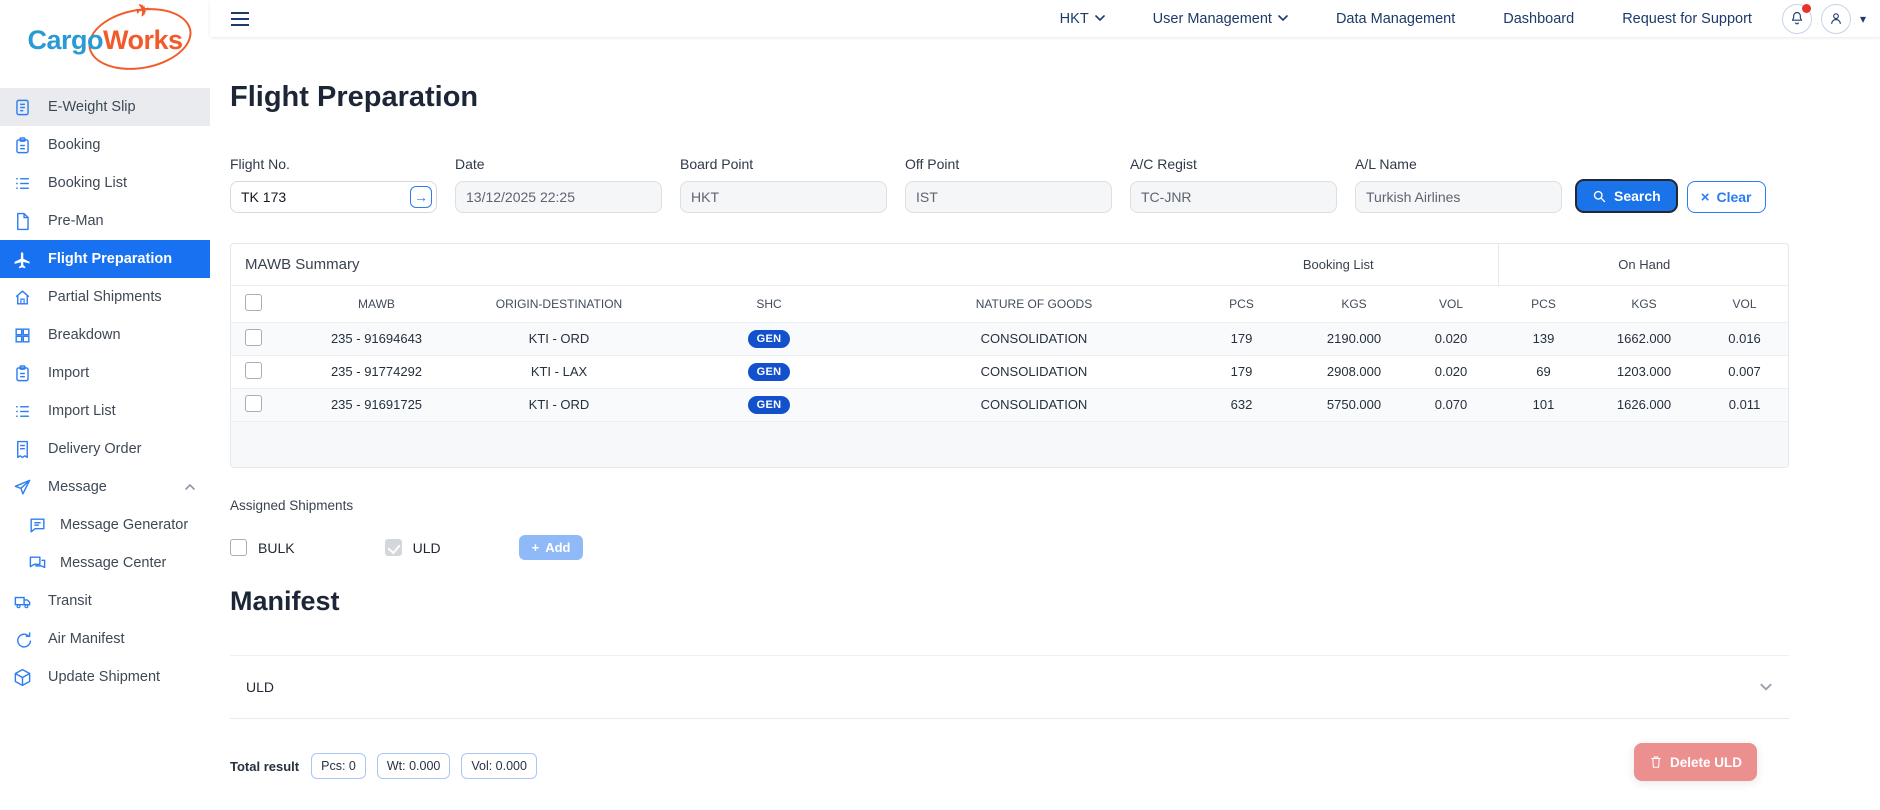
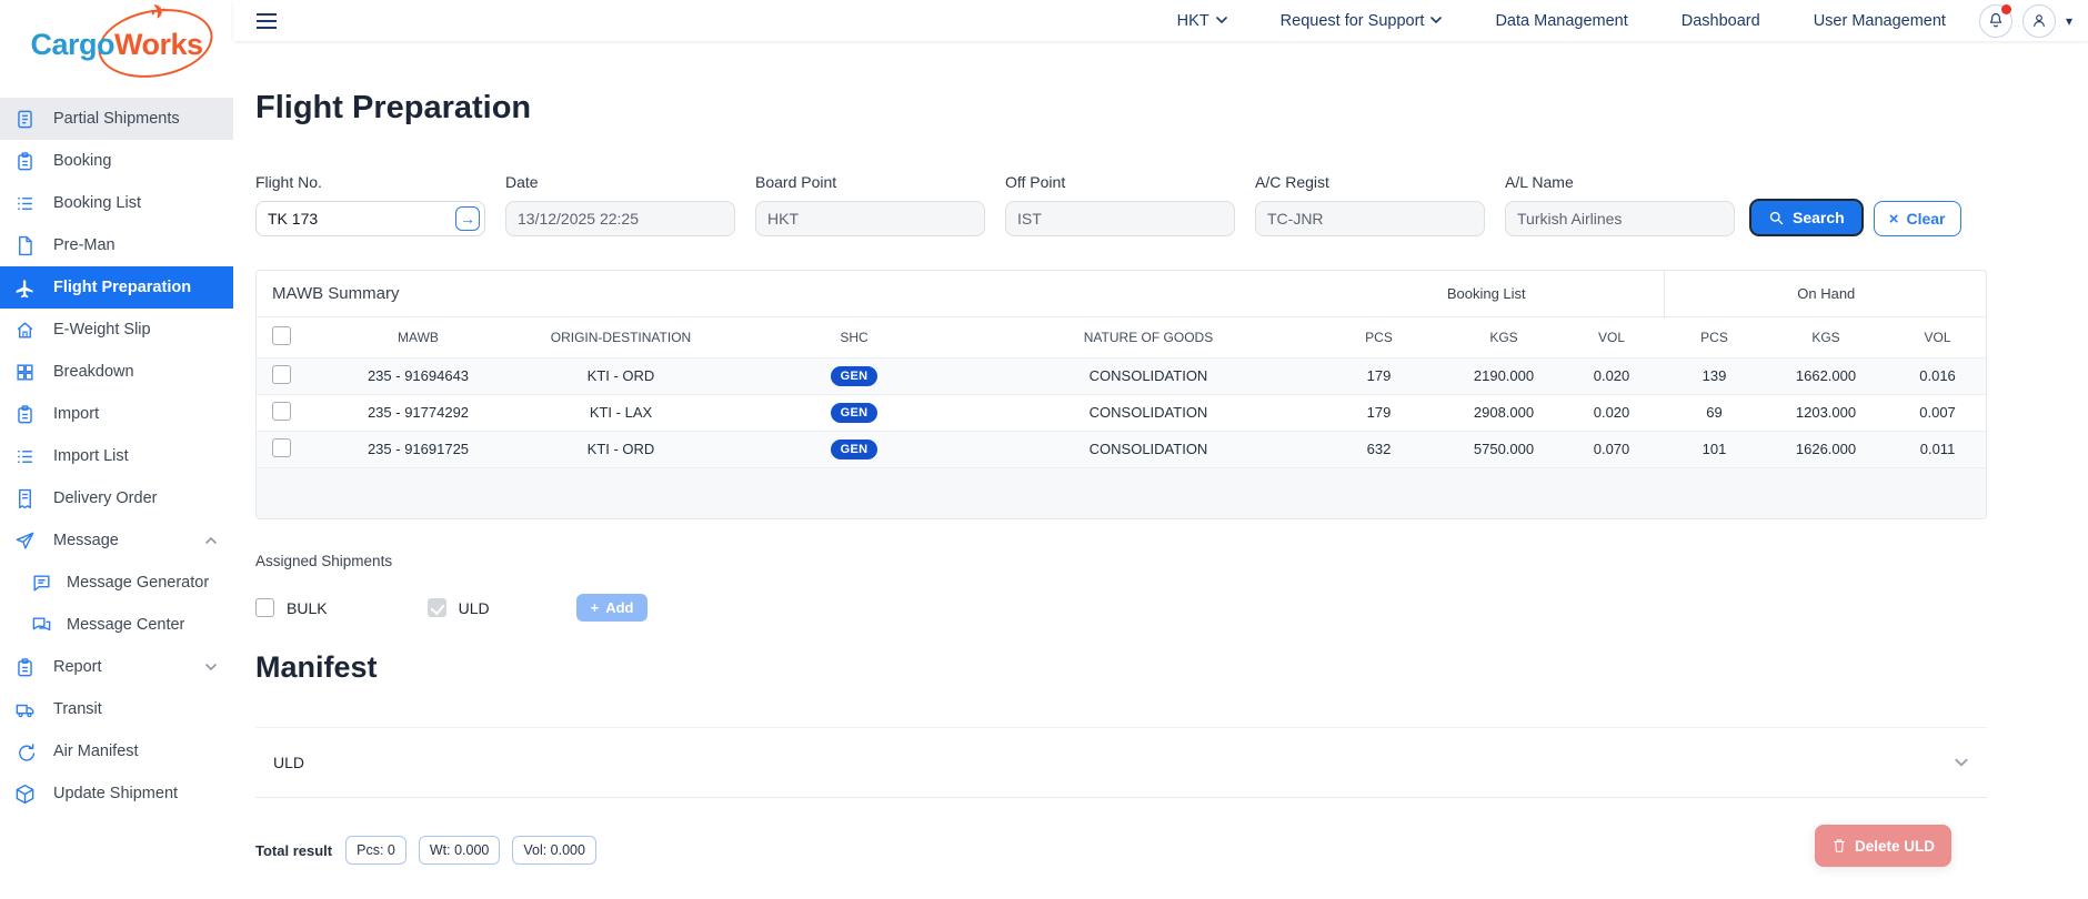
  Cargo
  Works
- E-Weight Slip
+ Partial Shipments
  Booking
  Booking List
  Pre-Man
  Flight Preparation
- Partial Shipments
+ E-Weight Slip
  Breakdown
  Import
  Import List
  Delivery Order
  Message
  Message Generator
  Message Center
+ Report
  Transit
  Air Manifest
  Update Shipment
  HKT
- User Management
+ Request for Support
  Data Management
  Dashboard
- Request for Support
+ User Management
  ▾
  Flight Preparation
  Flight No.
  TK 173
  →
  Date
  13/12/2025 22:25
  Board Point
  HKT
  Off Point
  IST
  A/C Regist
  TC-JNR
  A/L Name
  Turkish Airlines
  Search
  ×
  Clear
  MAWB Summary	Booking List	On Hand
  	MAWB	ORIGIN-DESTINATION	SHC	NATURE OF GOODS	PCS	KGS	VOL	PCS	KGS	VOL
  	235 - 91694643	KTI - ORD	GEN	CONSOLIDATION	179	2190.000	0.020	139	1662.000	0.016
  	235 - 91774292	KTI - LAX	GEN	CONSOLIDATION	179	2908.000	0.020	69	1203.000	0.007
  	235 - 91691725	KTI - ORD	GEN	CONSOLIDATION	632	5750.000	0.070	101	1626.000	0.011
  Assigned Shipments
  BULK
  ULD
  +
  Add
  Manifest
  ULD
  Total result
  Pcs: 0
  Wt: 0.000
  Vol: 0.000
  Delete ULD
